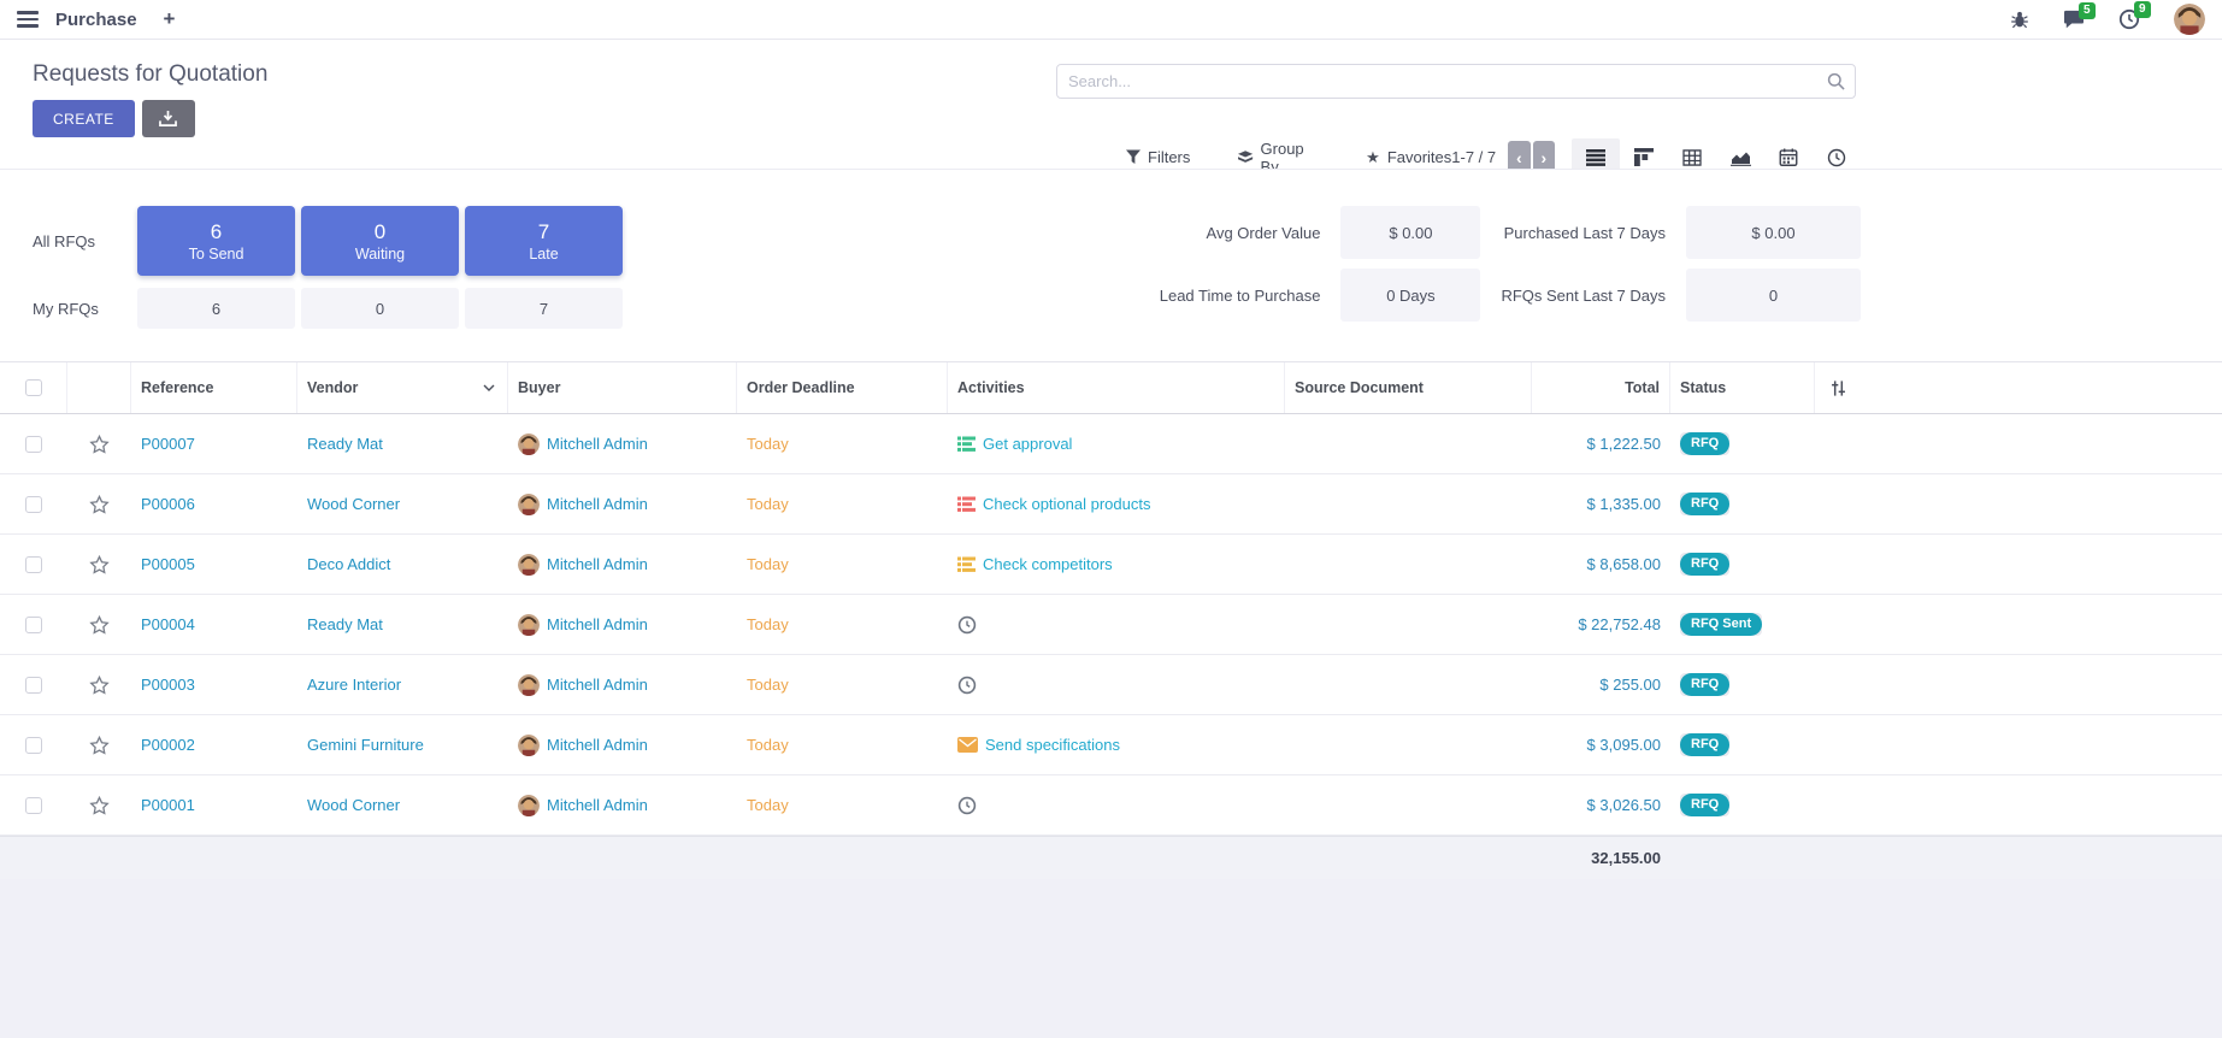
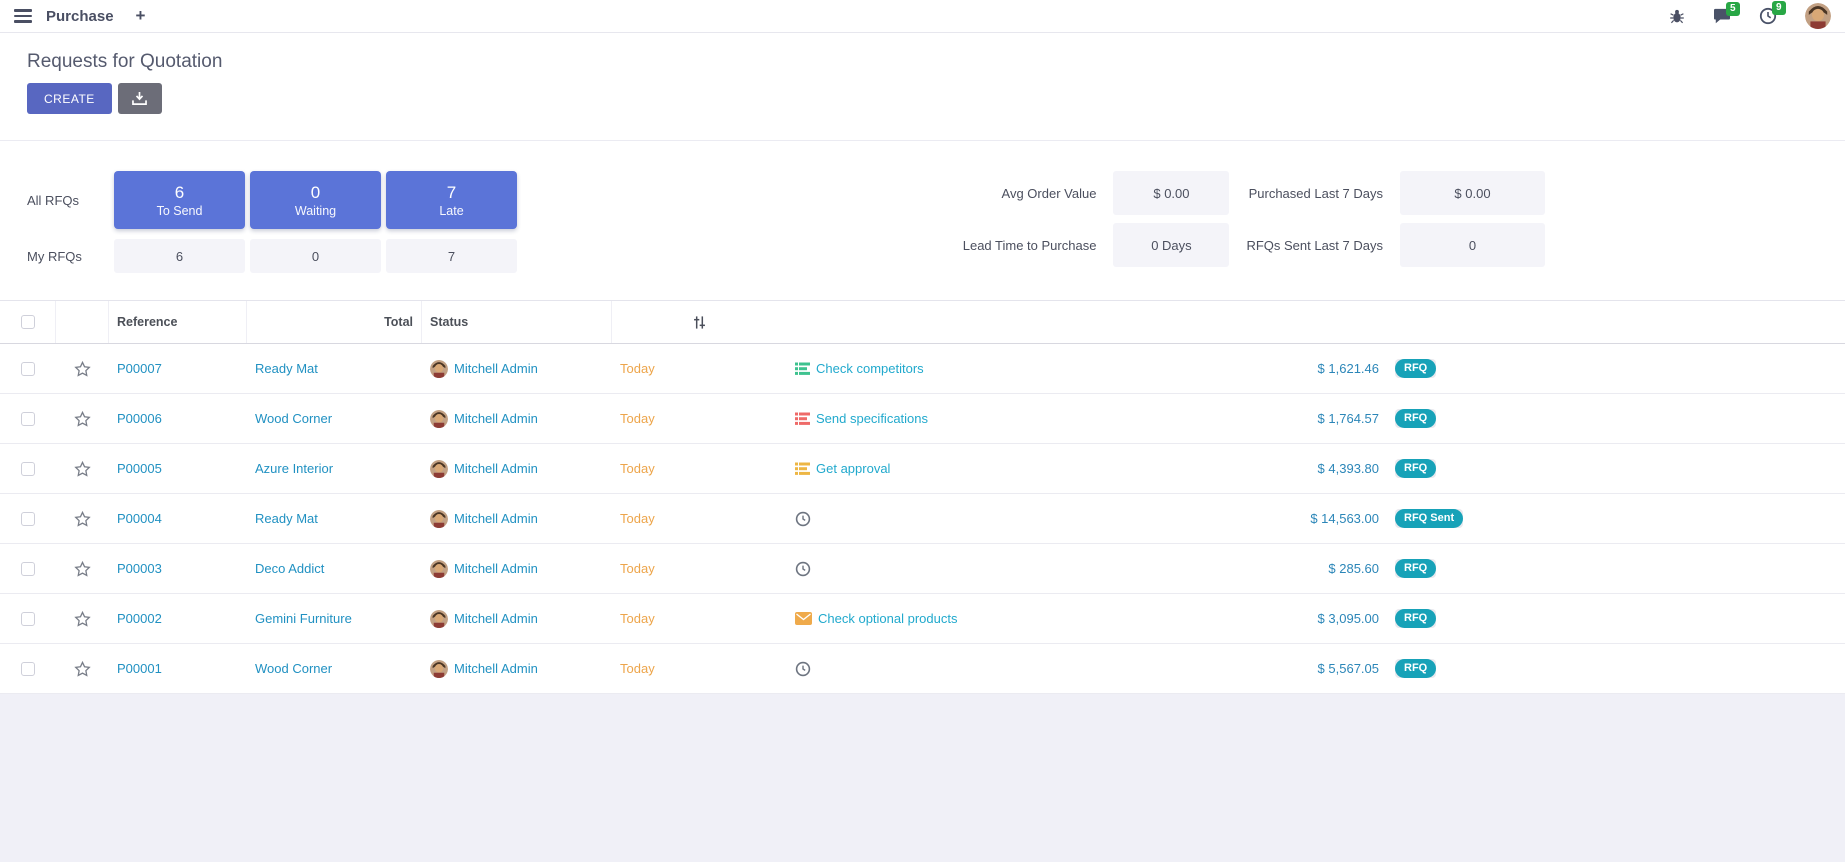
  Purchase
  +
  5
  9
  Requests for Quotation
  CREATE
- Search...
- Filters
- Group By
- ★
- Favorites
- 1-7 / 7
- ‹
- ›
  All RFQs
  6
  To Send
  0
  Waiting
  7
  Late
  My RFQs
  6
  0
  7
  Avg Order Value
  $ 0.00
  Purchased Last 7 Days
  $ 0.00
  Lead Time to Purchase
  0 Days
  RFQs Sent Last 7 Days
  0
  Reference
- Vendor
- Buyer
- Order Deadline
- Activities
- Source Document
  Total
  Status
  P00007
  Ready Mat
  Mitchell Admin
  Today
- Get approval
+ Check competitors
- $ 1,222.50
+ $ 1,621.46
  RFQ
  P00006
  Wood Corner
  Mitchell Admin
  Today
- Check optional products
+ Send specifications
- $ 1,335.00
+ $ 1,764.57
  RFQ
  P00005
- Deco Addict
+ Azure Interior
  Mitchell Admin
  Today
- Check competitors
+ Get approval
- $ 8,658.00
+ $ 4,393.80
  RFQ
  P00004
  Ready Mat
  Mitchell Admin
  Today
- $ 22,752.48
+ $ 14,563.00
  RFQ Sent
  P00003
- Azure Interior
+ Deco Addict
  Mitchell Admin
  Today
- $ 255.00
+ $ 285.60
  RFQ
  P00002
  Gemini Furniture
  Mitchell Admin
  Today
- Send specifications
+ Check optional products
  $ 3,095.00
  RFQ
  P00001
  Wood Corner
  Mitchell Admin
  Today
- $ 3,026.50
+ $ 5,567.05
  RFQ
- 32,155.00
